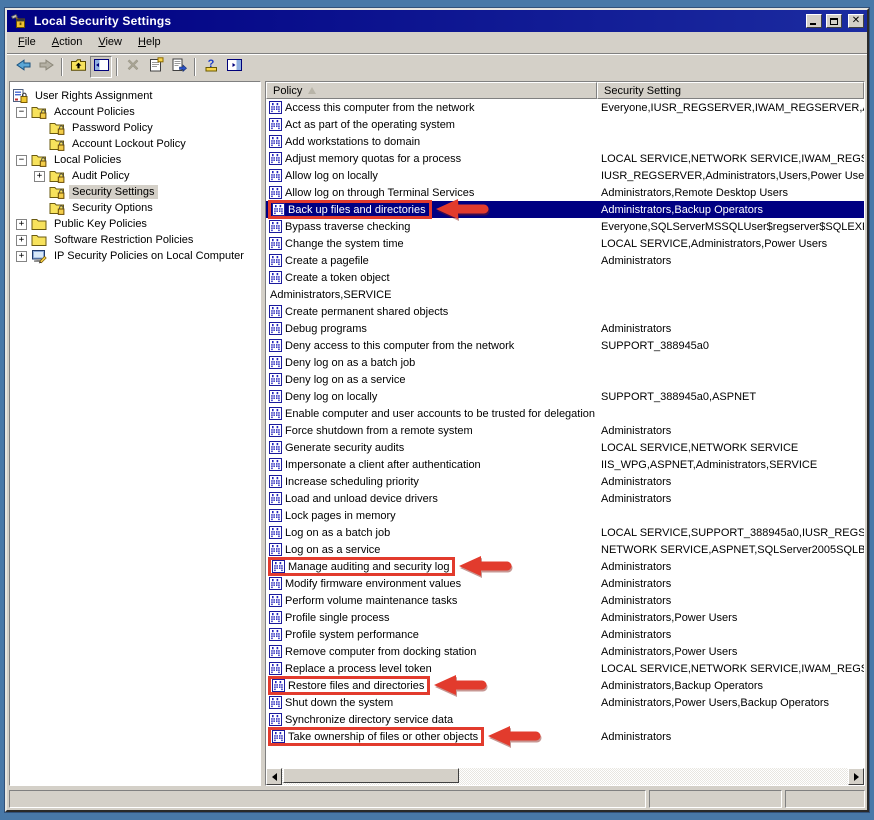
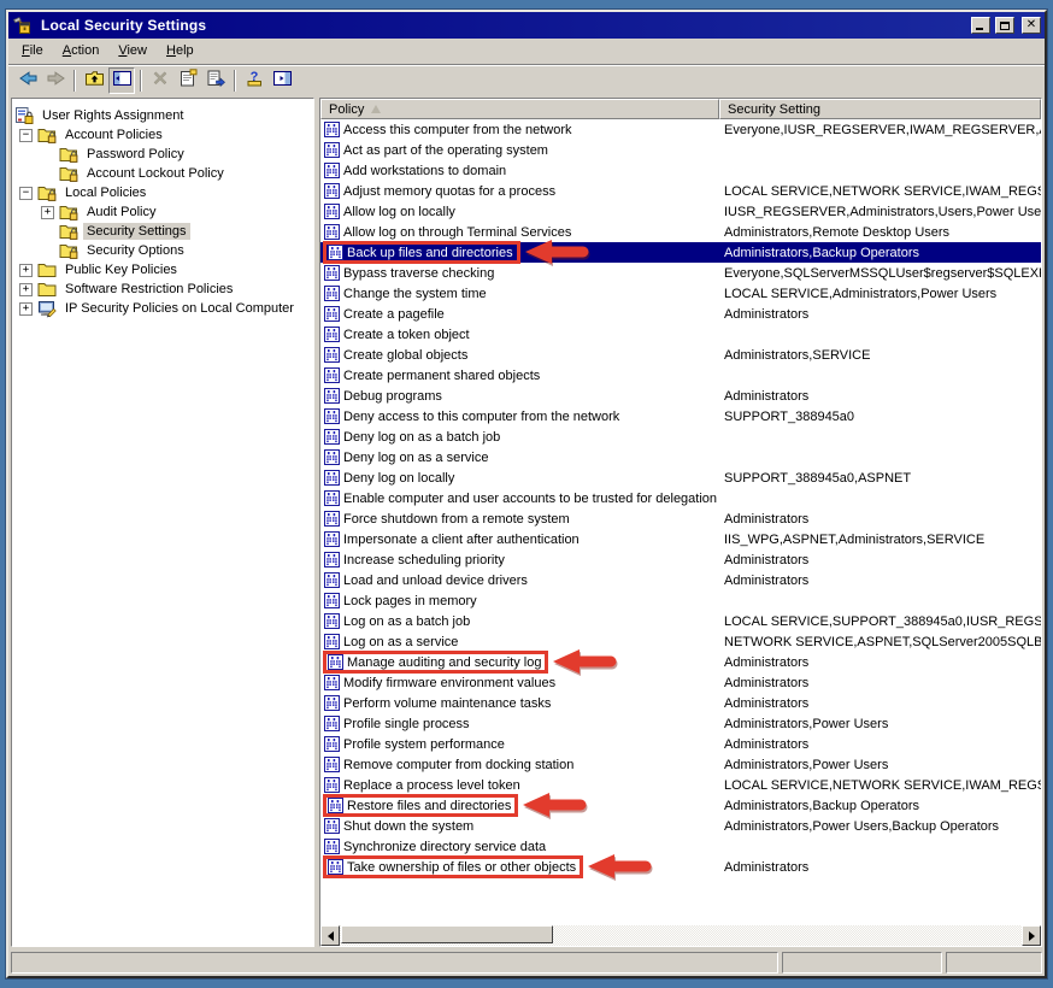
  Local Security Settings
  ✕
  File
  Action
  View
  Help
  ?
  User Rights Assignment
  −
  Account Policies
  Password Policy
  Account Lockout Policy
  −
  Local Policies
  +
  Audit Policy
  Security Settings
  Security Options
  +
  Public Key Policies
  +
  Software Restriction Policies
  +
  IP Security Policies on Local Computer
  Policy
  Security Setting
  Access this computer from the network
  Everyone,IUSR_REGSERVER,IWAM_REGSERVER,
  Act as part of the operating system
  Add workstations to domain
  Adjust memory quotas for a process
  LOCAL SERVICE,NETWORK SERVICE,IWAM_REG
  Allow log on locally
  IUSR_REGSERVER,Administrators,Users,Power Use
  Allow log on through Terminal Services
  Administrators,Remote Desktop Users
  Back up files and directories
  Administrators,Backup Operators
  Bypass traverse checking
  Everyone,SQLServerMSSQLUser$regserver$SQLEX
  Change the system time
  LOCAL SERVICE,Administrators,Power Users
  Create a pagefile
  Administrators
  Create a token object
+ Create global objects
  Administrators,SERVICE
  Create permanent shared objects
  Debug programs
  Administrators
  Deny access to this computer from the network
  SUPPORT_388945a0
  Deny log on as a batch job
  Deny log on as a service
  Deny log on locally
  SUPPORT_388945a0,ASPNET
  Enable computer and user accounts to be trusted for delegation
  Force shutdown from a remote system
  Administrators
- Generate security audits
- LOCAL SERVICE,NETWORK SERVICE
  Impersonate a client after authentication
  IIS_WPG,ASPNET,Administrators,SERVICE
  Increase scheduling priority
  Administrators
  Load and unload device drivers
  Administrators
  Lock pages in memory
  Log on as a batch job
  LOCAL SERVICE,SUPPORT_388945a0,IUSR_REGS
  Log on as a service
  NETWORK SERVICE,ASPNET,SQLServer2005SQLB
  Manage auditing and security log
  Administrators
  Modify firmware environment values
  Administrators
  Perform volume maintenance tasks
  Administrators
  Profile single process
  Administrators,Power Users
  Profile system performance
  Administrators
  Remove computer from docking station
  Administrators,Power Users
  Replace a process level token
  LOCAL SERVICE,NETWORK SERVICE,IWAM_REG
  Restore files and directories
  Administrators,Backup Operators
  Shut down the system
  Administrators,Power Users,Backup Operators
  Synchronize directory service data
  Take ownership of files or other objects
  Administrators
